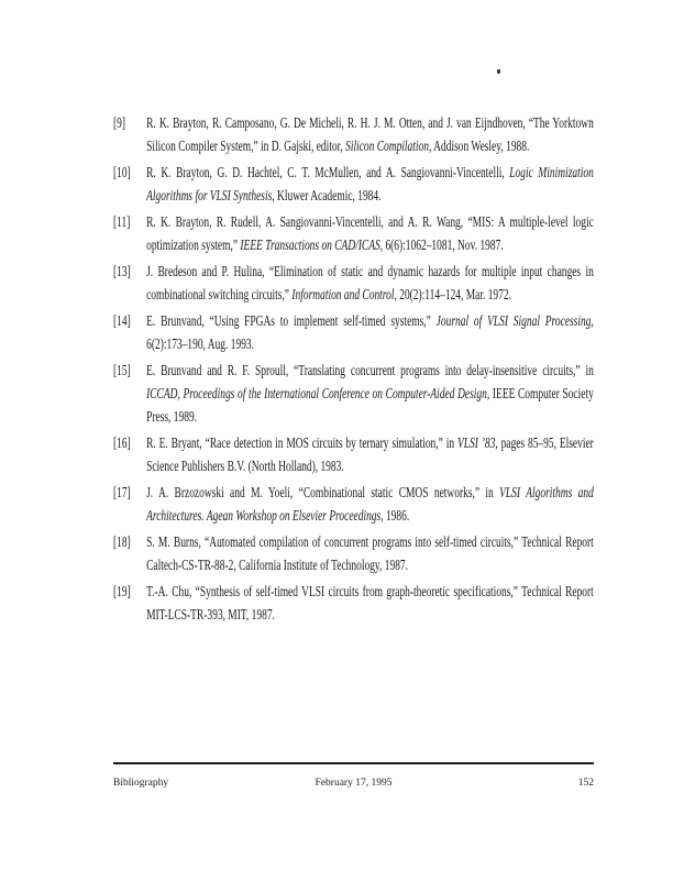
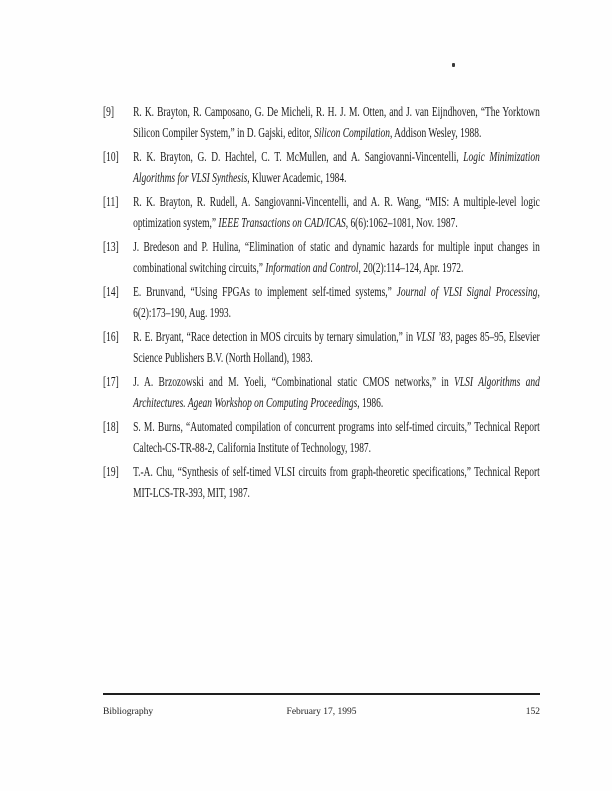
  [9]
  R. K. Brayton, R. Camposano, G. De Micheli, R. H. J. M. Otten, and J. van Eijndhoven, “The Yorktown Silicon Compiler System,” in D. Gajski, editor, Silicon Compilation, Addison Wesley, 1988.
  [10]
  R. K. Brayton, G. D. Hachtel, C. T. McMullen, and A. Sangiovanni-Vincentelli, Logic Minimization Algorithms for VLSI Synthesis, Kluwer Academic, 1984.
  [11]
  R. K. Brayton, R. Rudell, A. Sangiovanni-Vincentelli, and A. R. Wang, “MIS: A multiple-level logic optimization system,” IEEE Transactions on CAD/ICAS, 6(6):1062–1081, Nov. 1987.
  [13]
- J. Bredeson and P. Hulina, “Elimination of static and dynamic hazards for multiple input changes in combinational switching circuits,” Information and Control, 20(2):114–124, Mar. 1972.
+ J. Bredeson and P. Hulina, “Elimination of static and dynamic hazards for multiple input changes in combinational switching circuits,” Information and Control, 20(2):114–124, Apr. 1972.
  [14]
  E. Brunvand, “Using FPGAs to implement self-timed systems,” Journal of VLSI Signal Processing, 6(2):173–190, Aug. 1993.
- [15]
- E. Brunvand and R. F. Sproull, “Translating concurrent programs into delay-insensitive circuits,” in ICCAD, Proceedings of the International Conference on Computer-Aided Design, IEEE Computer Society Press, 1989.
  [16]
  R. E. Bryant, “Race detection in MOS circuits by ternary simulation,” in VLSI ’83, pages 85–95, Elsevier Science Publishers B.V. (North Holland), 1983.
  [17]
- J. A. Brzozowski and M. Yoeli, “Combinational static CMOS networks,” in VLSI Algorithms and Architectures. Agean Workshop on Elsevier Proceedings, 1986.
+ J. A. Brzozowski and M. Yoeli, “Combinational static CMOS networks,” in VLSI Algorithms and Architectures. Agean Workshop on Computing Proceedings, 1986.
  [18]
  S. M. Burns, “Automated compilation of concurrent programs into self-timed circuits,” Technical Report Caltech-CS-TR-88-2, California Institute of Technology, 1987.
  [19]
  T.-A. Chu, “Synthesis of self-timed VLSI circuits from graph-theoretic specifications,” Technical Report MIT-LCS-TR-393, MIT, 1987.
  Bibliography
  February 17, 1995
  152
